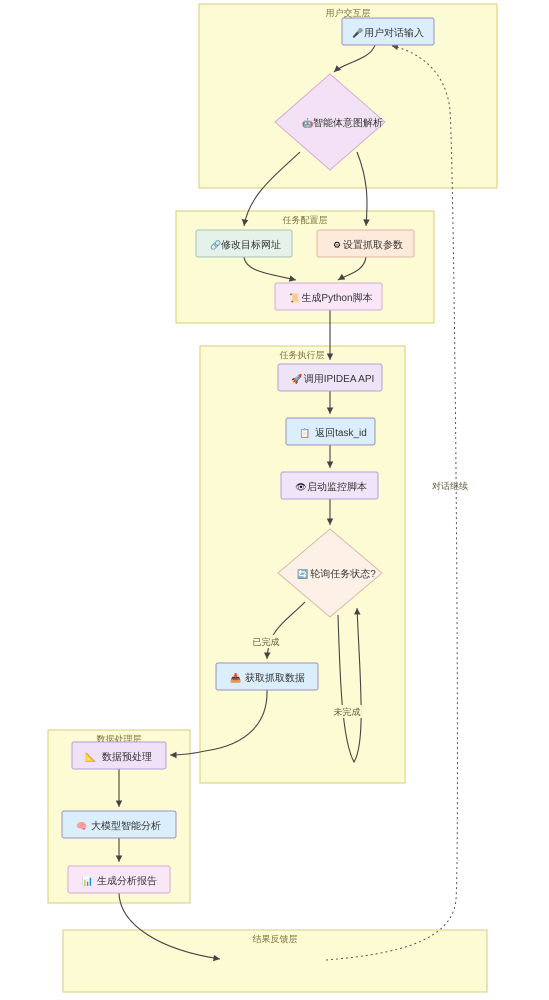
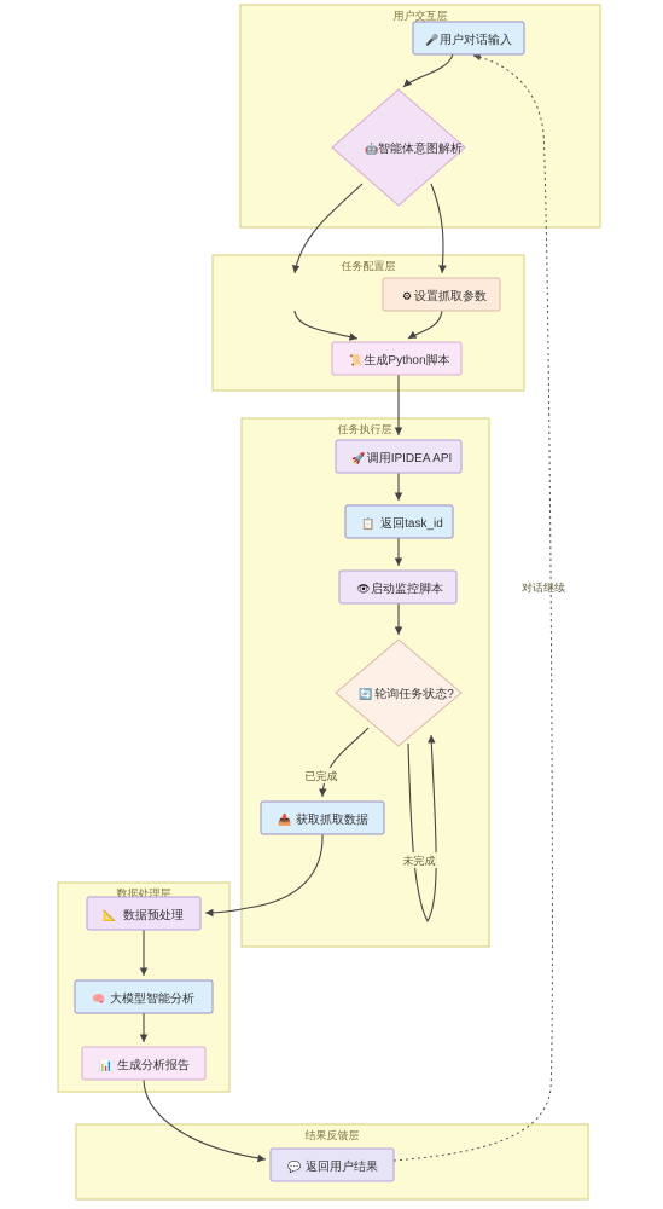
  用户交互层
  任务配置层
  任务执行层
  数据处理层
  结果反馈层
  已完成
  未完成
  对话继续
  🎤
  用户对话输入
  🤖
  智能体意图解析
- 🔗
- 修改目标网址
  ⚙
  设置抓取参数
  📜
  生成Python脚本
  🚀
  调用IPIDEA API
  📋
  返回task_id
  👁
  启动监控脚本
  🔄
  轮询任务状态?
  📥
  获取抓取数据
  📐
  数据预处理
  🧠
  大模型智能分析
  📊
  生成分析报告
+ 💬
+ 返回用户结果
